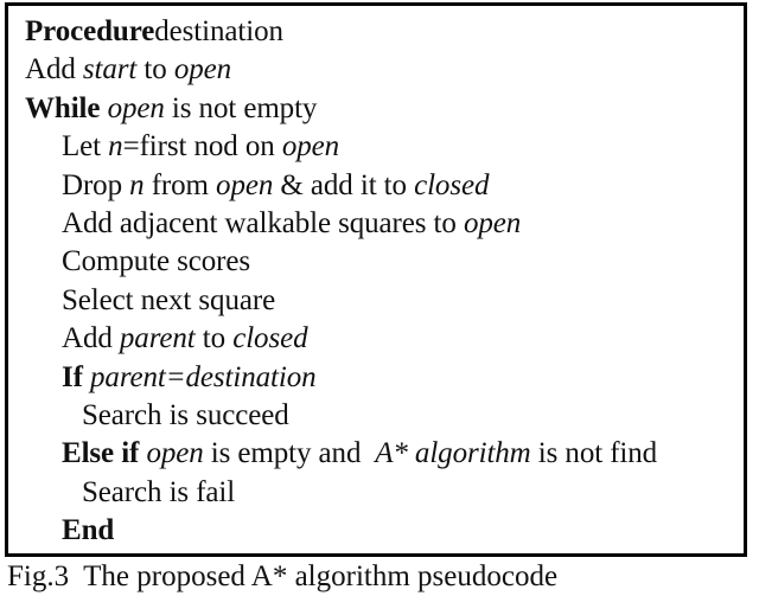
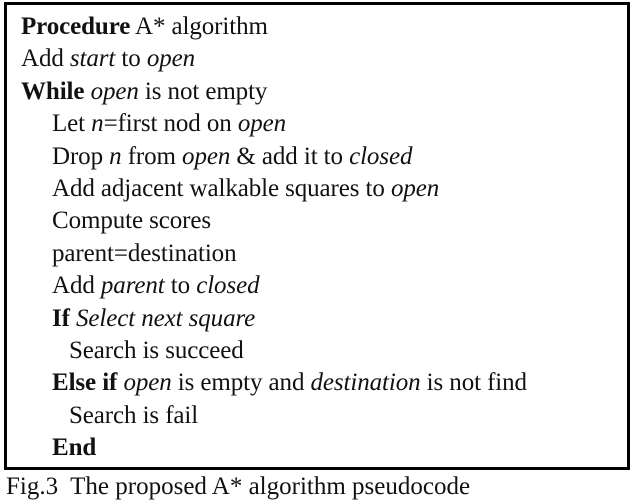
- Proceduredestination
+ Procedure A* algorithm
  Add start to open
  While open is not empty
  Let n=first nod on open
  Drop n from open & add it to closed
  Add adjacent walkable squares to open
  Compute scores
- Select next square
+ parent=destination
  Add parent to closed
- If parent=destination
+ If Select next square
  Search is succeed
- Else if open is empty and A* algorithm is not find
+ Else if open is empty and destination is not find
  Search is fail
  End
  Fig.3 The proposed A* algorithm pseudocode
